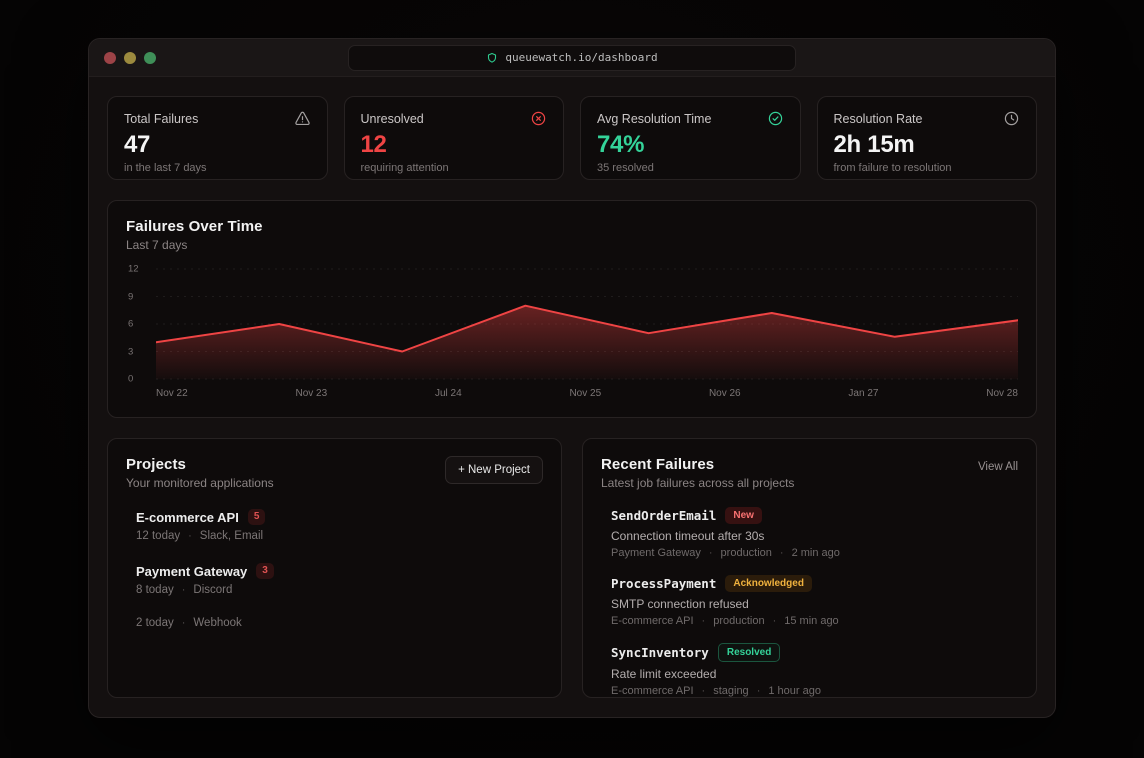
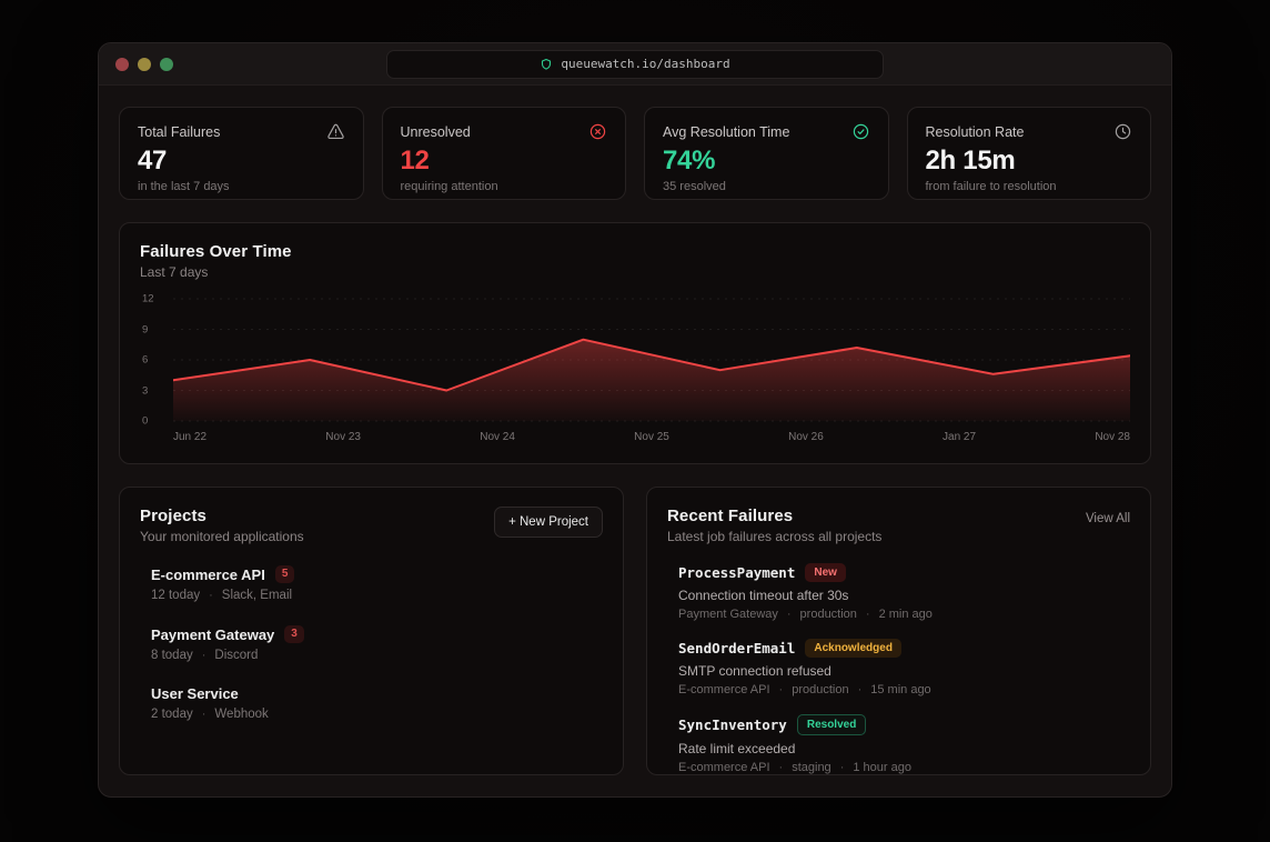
  queuewatch.io/dashboard
  Total Failures
  47
  in the last 7 days
  Unresolved
  12
  requiring attention
  Avg Resolution Time
  74%
  35 resolved
  Resolution Rate
  2h 15m
  from failure to resolution
  Failures Over Time
  Last 7 days
  12
  9
  6
  3
  0
- Nov 22
+ Jun 22
  Nov 23
- Jul 24
+ Nov 24
  Nov 25
  Nov 26
  Jan 27
  Nov 28
  Projects
  Your monitored applications
  + New Project
  E-commerce API
  5
  12 today
  ·
  Slack, Email
  Payment Gateway
  3
  8 today
  ·
  Discord
+ User Service
  2 today
  ·
  Webhook
  Recent Failures
  Latest job failures across all projects
  View All
- SendOrderEmail
+ ProcessPayment
  New
  Connection timeout after 30s
  Payment Gateway
  ·
  production
  ·
  2 min ago
- ProcessPayment
+ SendOrderEmail
  Acknowledged
  SMTP connection refused
  E-commerce API
  ·
  production
  ·
  15 min ago
  SyncInventory
  Resolved
  Rate limit exceeded
  E-commerce API
  ·
  staging
  ·
  1 hour ago
